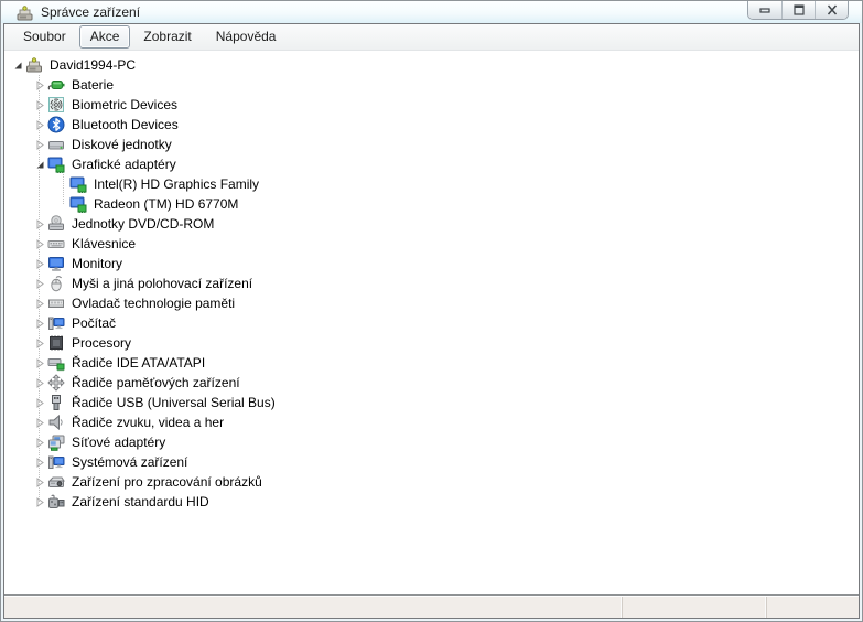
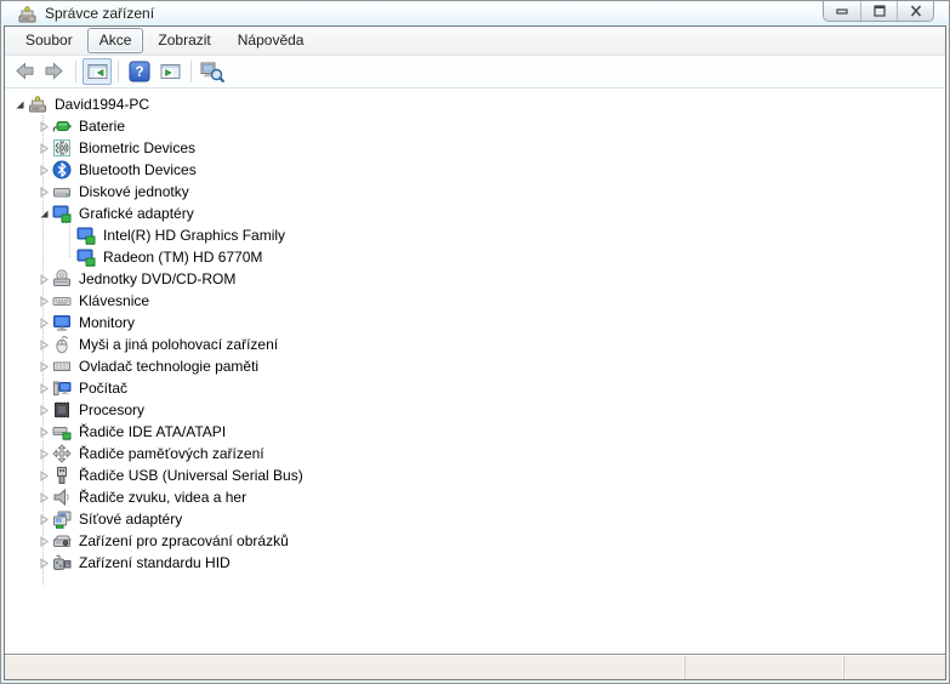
  Správce zařízení
  Soubor
  Akce
  Zobrazit
  Nápověda
+ ?
  David1994-PC
  Baterie
  Biometric Devices
  Bluetooth Devices
  Diskové jednotky
  Grafické adaptéry
  Intel(R) HD Graphics Family
  Radeon (TM) HD 6770M
  Jednotky DVD/CD-ROM
  Klávesnice
  Monitory
  Myši a jiná polohovací zařízení
  Ovladač technologie paměti
  Počítač
  Procesory
  Řadiče IDE ATA/ATAPI
  Řadiče paměťových zařízení
  Řadiče USB (Universal Serial Bus)
  Řadiče zvuku, videa a her
  Síťové adaptéry
- Systémová zařízení
  Zařízení pro zpracování obrázků
  Zařízení standardu HID
